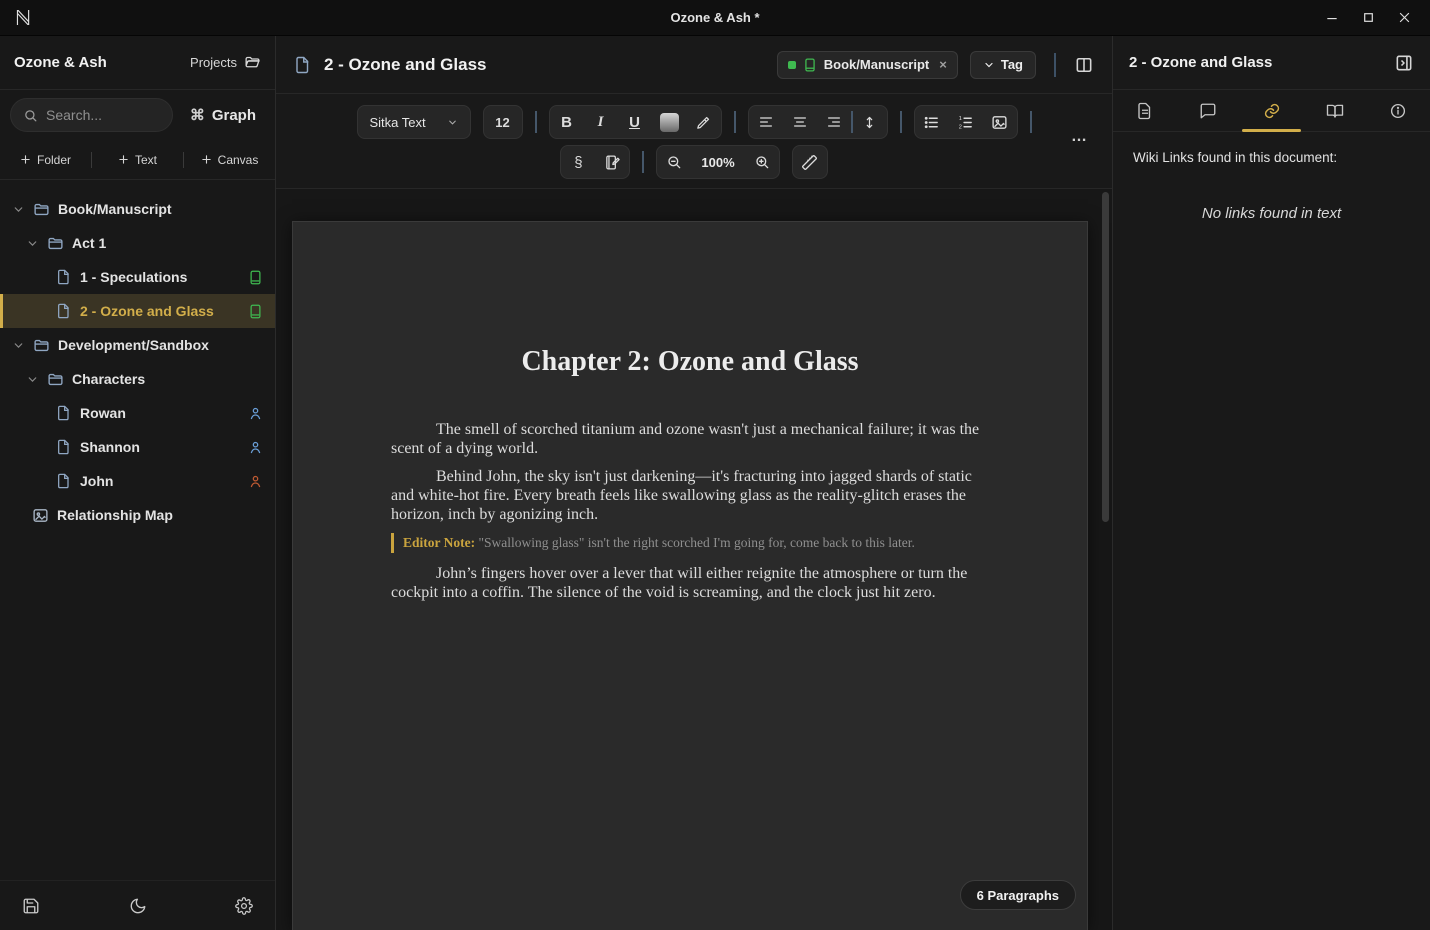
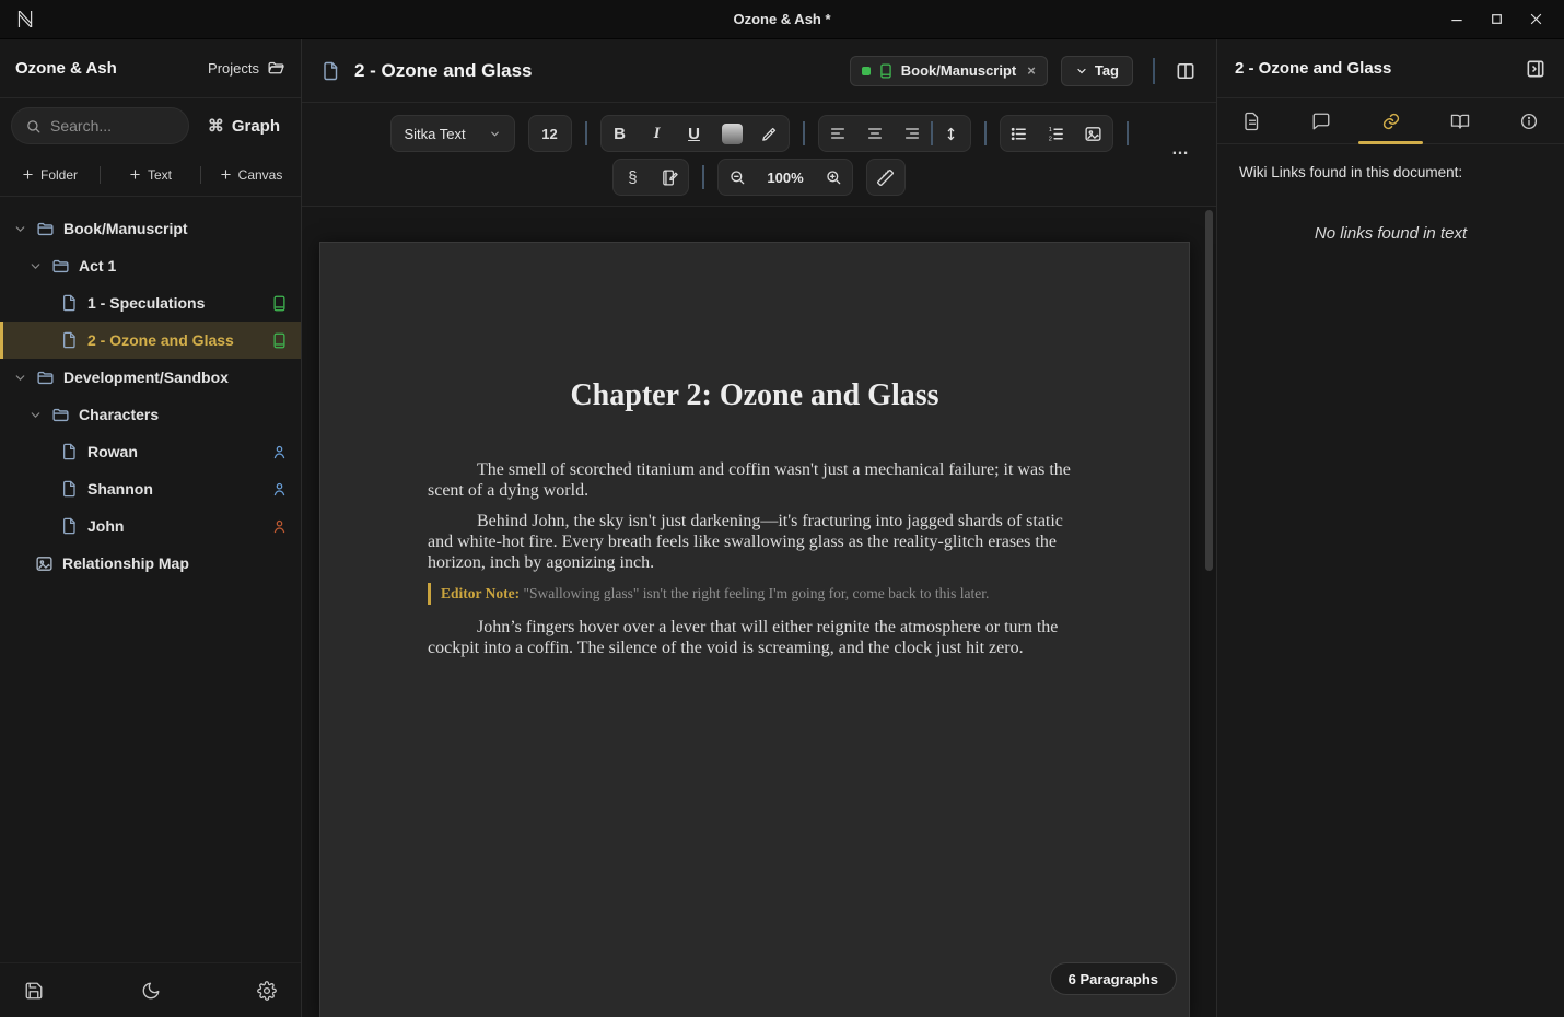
  ℕ
  Ozone & Ash *
  Ozone & Ash
  Projects
  Search...
  ⌘
  Graph
  Folder
  Text
  Canvas
  Book/Manuscript
  Act 1
  1 - Speculations
  2 - Ozone and Glass
  Development/Sandbox
  Characters
  Rowan
  Shannon
  John
  Relationship Map
  2 - Ozone and Glass
  Book/Manuscript
  ×
  Tag
  Sitka Text
  12
  B
  I
  U
  §
  100%
  …
  Chapter 2: Ozone and Glass
- The smell of scorched titanium and ozone wasn't just a mechanical failure; it was the scent of a dying world.
+ The smell of scorched titanium and coffin wasn't just a mechanical failure; it was the scent of a dying world.
  Behind John, the sky isn't just darkening—it's fracturing into jagged shards of static and white-hot fire. Every breath feels like swallowing glass as the reality-glitch erases the horizon, inch by agonizing inch.
- Editor Note: "Swallowing glass" isn't the right scorched I'm going for, come back to this later.
+ Editor Note: "Swallowing glass" isn't the right feeling I'm going for, come back to this later.
  John’s fingers hover over a lever that will either reignite the atmosphere or turn the cockpit into a coffin. The silence of the void is screaming, and the clock just hit zero.
  6 Paragraphs
  2 - Ozone and Glass
  Wiki Links found in this document:
  No links found in text
